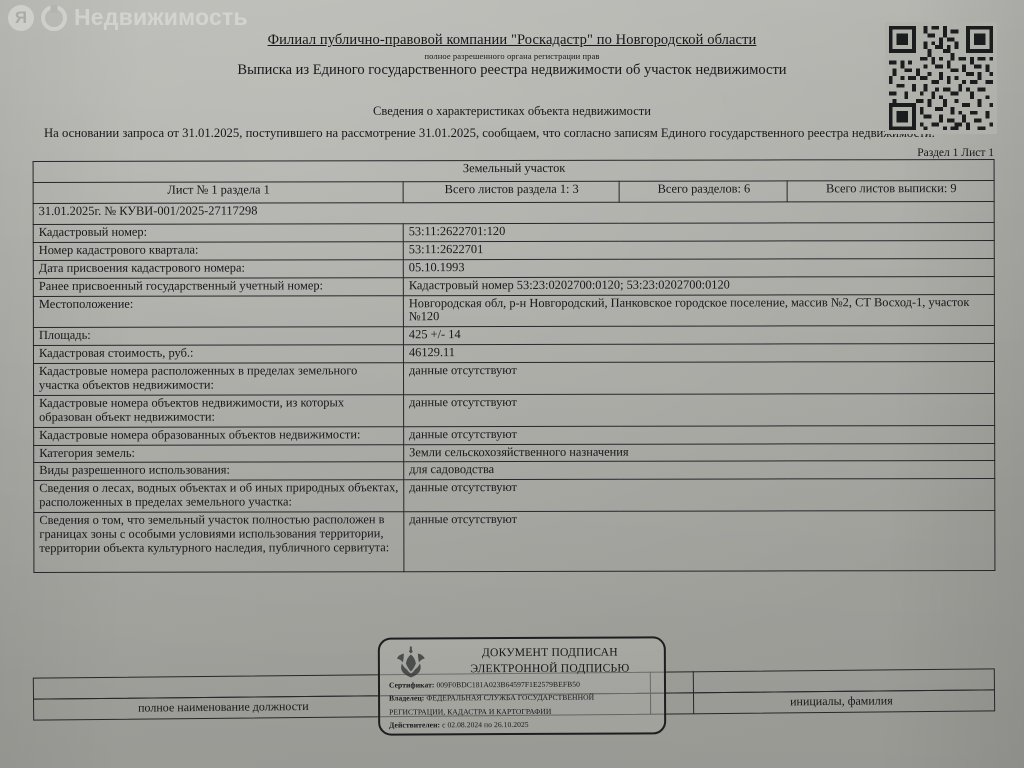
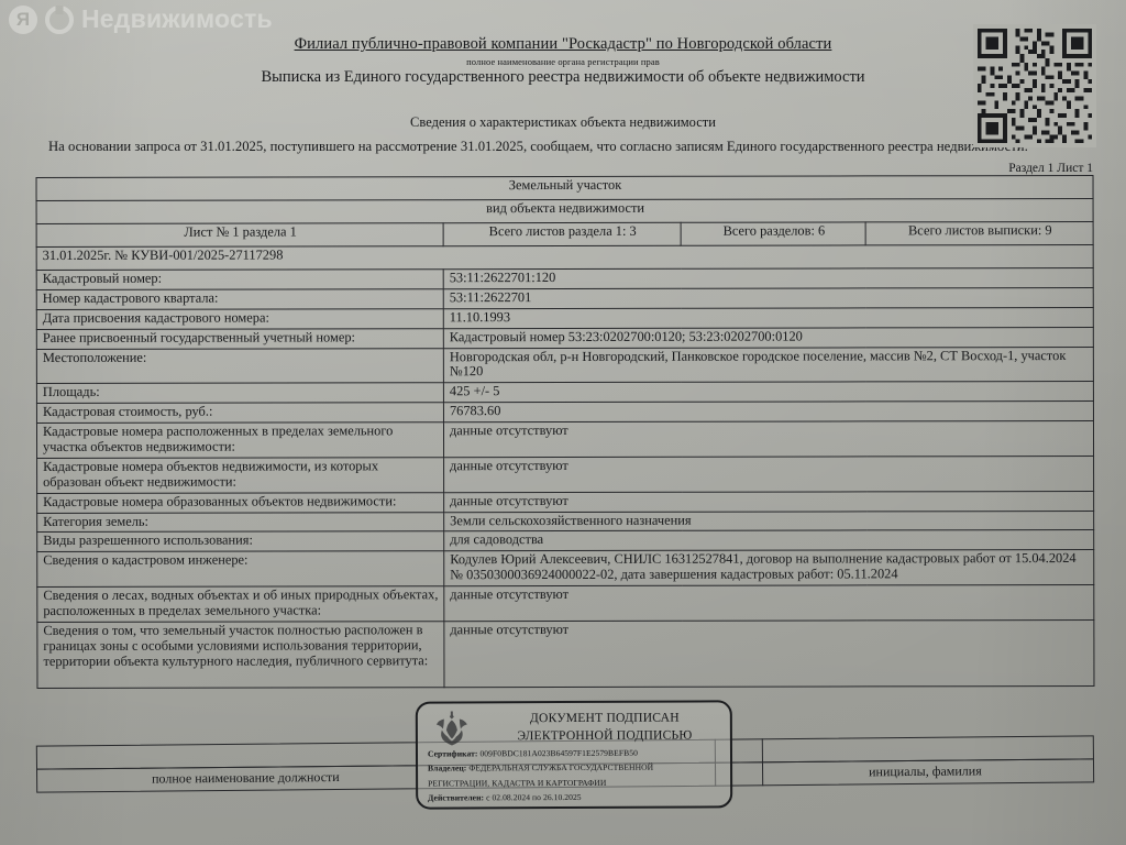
  Я
  Недвижимость
  Филиал публично-правовой компании "Роскадастр" по Новгородской области
- полное разрешенного органа регистрации прав
+ полное наименование органа регистрации прав
- Выписка из Единого государственного реестра недвижимости об участок недвижимости
+ Выписка из Единого государственного реестра недвижимости об объекте недвижимости
  Сведения о характеристиках объекта недвижимости
  На основании запроса от 31.01.2025, поступившего на рассмотрение 31.01.2025, сообщаем, что согласно записям Единого государственного реестра недви
  Раздел 1 Лист 1
  Земельный участок
+ вид объекта недвижимости
  Лист № 1 раздела 1	Всего листов раздела 1: 3	Всего разделов: 6	Всего листов выписки: 9
  31.01.2025г. № КУВИ-001/2025-27117298
  Кадастровый номер:	53:11:2622701:120
  Номер кадастрового квартала:	53:11:2622701
- Дата присвоения кадастрового номера:	05.10.1993
+ Дата присвоения кадастрового номера:	11.10.1993
  Ранее присвоенный государственный учетный номер:	Кадастровый номер 53:23:0202700:0120; 53:23:0202700:0120
  Местоположение:	Новгородская обл, р-н Новгородский, Панковское городское поселение, массив №2, СТ Восход-1, участок №120
- Площадь:	425 +/- 14
+ Площадь:	425 +/- 5
- Кадастровая стоимость, руб.:	46129.11
+ Кадастровая стоимость, руб.:	76783.60
  Кадастровые номера расположенных в пределах земельного участка объектов недвижимости:	данные отсутствуют
  Кадастровые номера объектов недвижимости, из которых образован объект недвижимости:	данные отсутствуют
  Кадастровые номера образованных объектов недвижимости:	данные отсутствуют
  Категория земель:	Земли сельскохозяйственного назначения
  Виды разрешенного использования:	для садоводства
+ Сведения о кадастровом инженере:	Кодулев Юрий Алексеевич, СНИЛС 16312527841, договор на выполнение кадастровых работ от 15.04.2024 № 0350300036924000022-02, дата завершения кадастровых работ: 05.11.2024
  Сведения о лесах, водных объектах и об иных природных объектах, расположенных в пределах земельного участка:	данные отсутствуют
  Сведения о том, что земельный участок полностью расположен в границах зоны с особыми условиями использования территории, территории объекта культурного наследия, публичного сервитута:	данные отсутствуют
  полное наименование должности
  инициалы, фамилия
  ДОКУМЕНТ ПОДПИСАН
  ЭЛЕКТРОННОЙ ПОДПИСЬЮ
  Сертификат: 009F0BDC181A023B64597F1E2579BEFB50
  Владелец: ФЕДЕРАЛЬНАЯ СЛУЖБА ГОСУДАРСТВЕННОЙ
  РЕГИСТРАЦИИ, КАДАСТРА И КАРТОГРАФИИ
  Действителен: с 02.08.2024 по 26.10.2025
